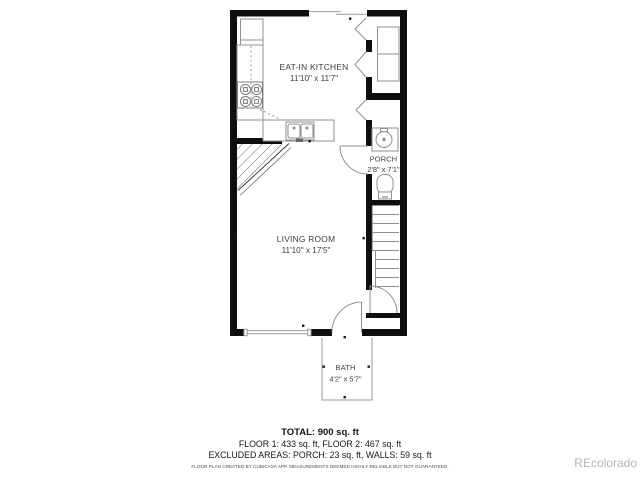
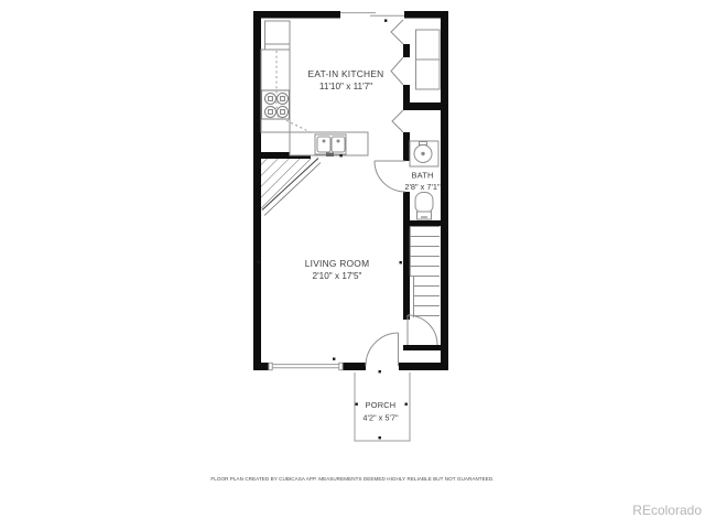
  EAT-IN KITCHEN
  11'10" x 11'7"
  LIVING ROOM
- 11'10" x 17'5"
+ 2'10" x 17'5"
- PORCH
+ BATH
  2'8" x 7'1"
- BATH
+ PORCH
  4'2" x 5'7"
- TOTAL: 900 sq. ft
- FLOOR 1: 433 sq. ft, FLOOR 2: 467 sq. ft
- EXCLUDED AREAS: PORCH: 23 sq. ft, WALLS: 59 sq. ft
  REcolorado
